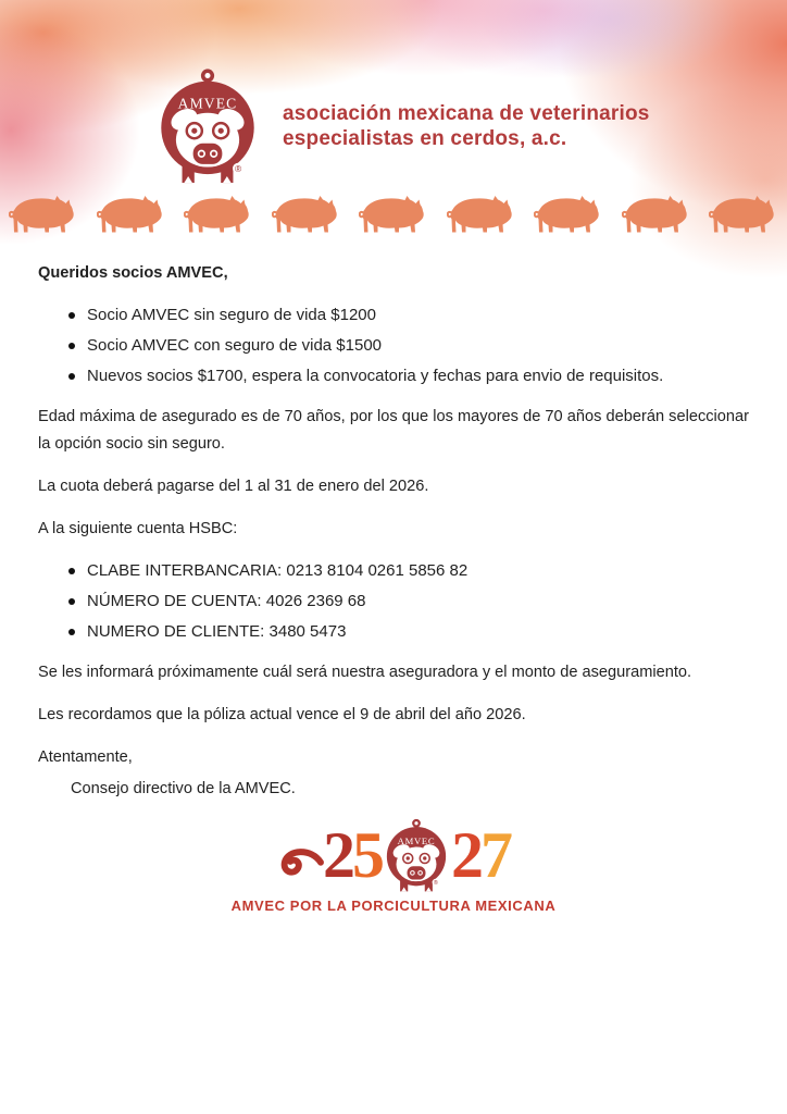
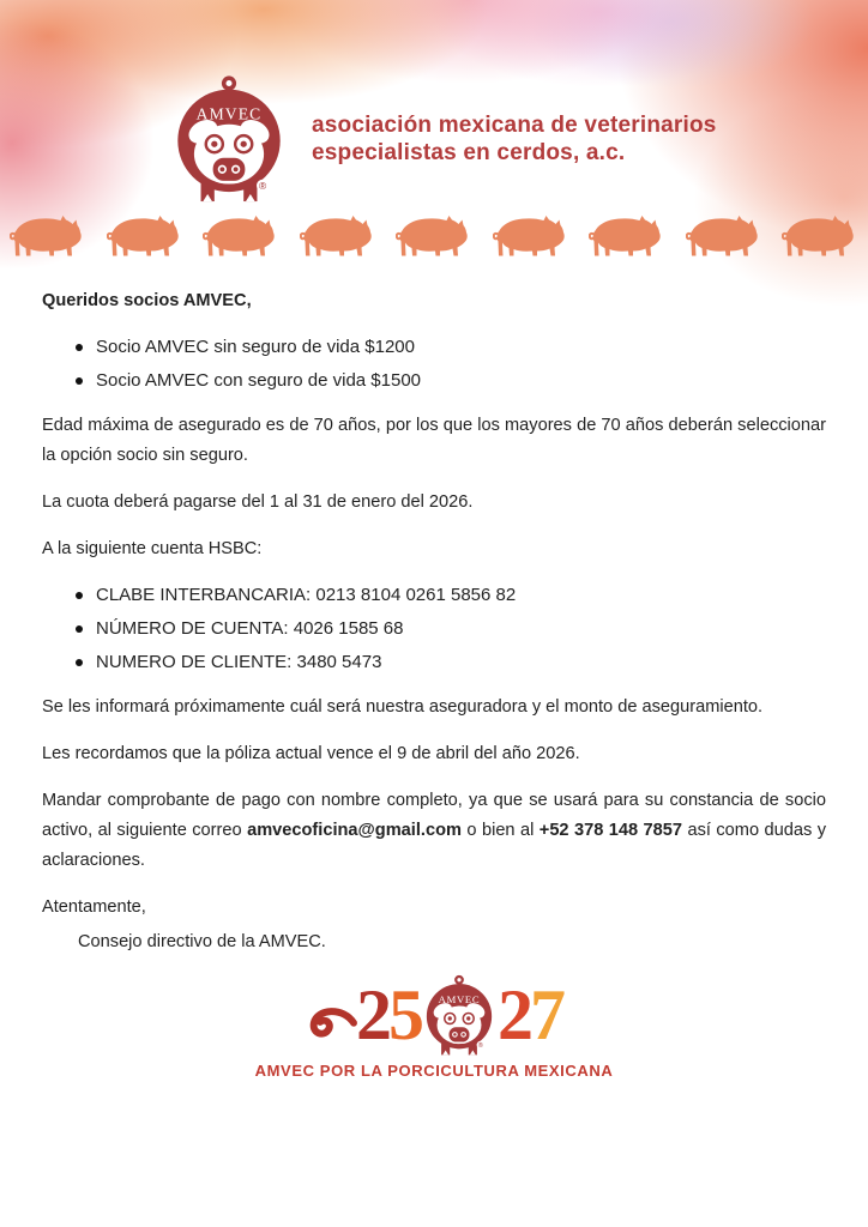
  asociación mexicana de veterinarios
  especialistas en cerdos, a.c.
  Queridos socios AMVEC,
  Socio AMVEC sin seguro de vida $1200
  Socio AMVEC con seguro de vida $1500
- Nuevos socios $1700, espera la convocatoria y fechas para envio de requisitos.
  Edad máxima de asegurado es de 70 años, por los que los mayores de 70 años deberán seleccionar la opción socio sin seguro.
  La cuota deberá pagarse del 1 al 31 de enero del 2026.
  A la siguiente cuenta HSBC:
  CLABE INTERBANCARIA: 0213 8104 0261 5856 82
- NÚMERO DE CUENTA: 4026 2369 68
+ NÚMERO DE CUENTA: 4026 1585 68
  NUMERO DE CLIENTE: 3480 5473
  Se les informará próximamente cuál será nuestra aseguradora y el monto de aseguramiento.
  Les recordamos que la póliza actual vence el 9 de abril del año 2026.
+ Mandar comprobante de pago con nombre completo, ya que se usará para su constancia de socio activo, al siguiente correo amvecoficina@gmail.com o bien al +52 378 148 7857 así como dudas y aclaraciones.
  Atentamente,
  Consejo directivo de la AMVEC.
  25
  27
  AMVEC POR LA PORCICULTURA MEXICANA
